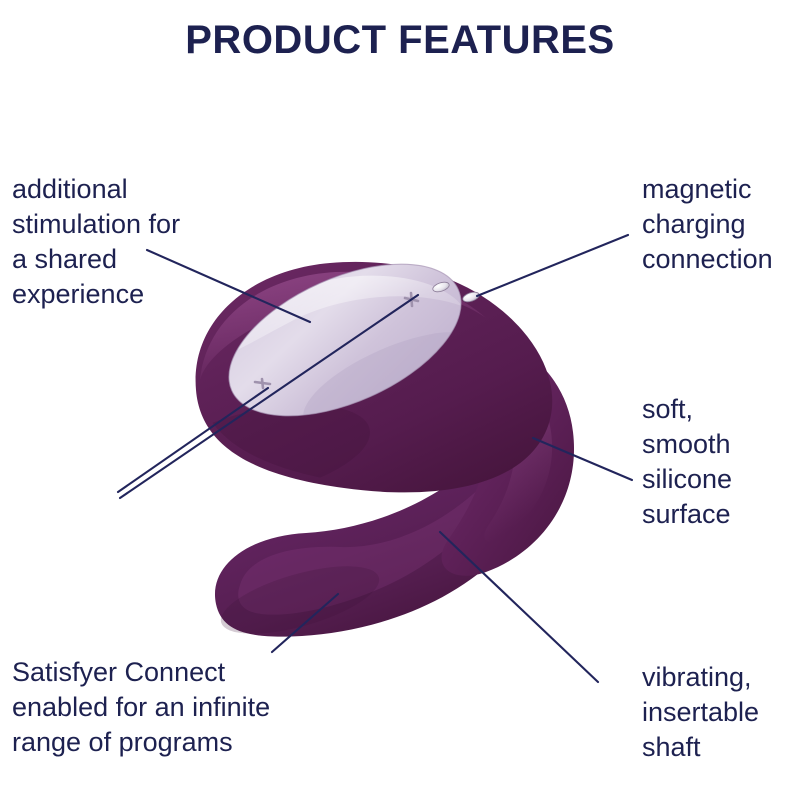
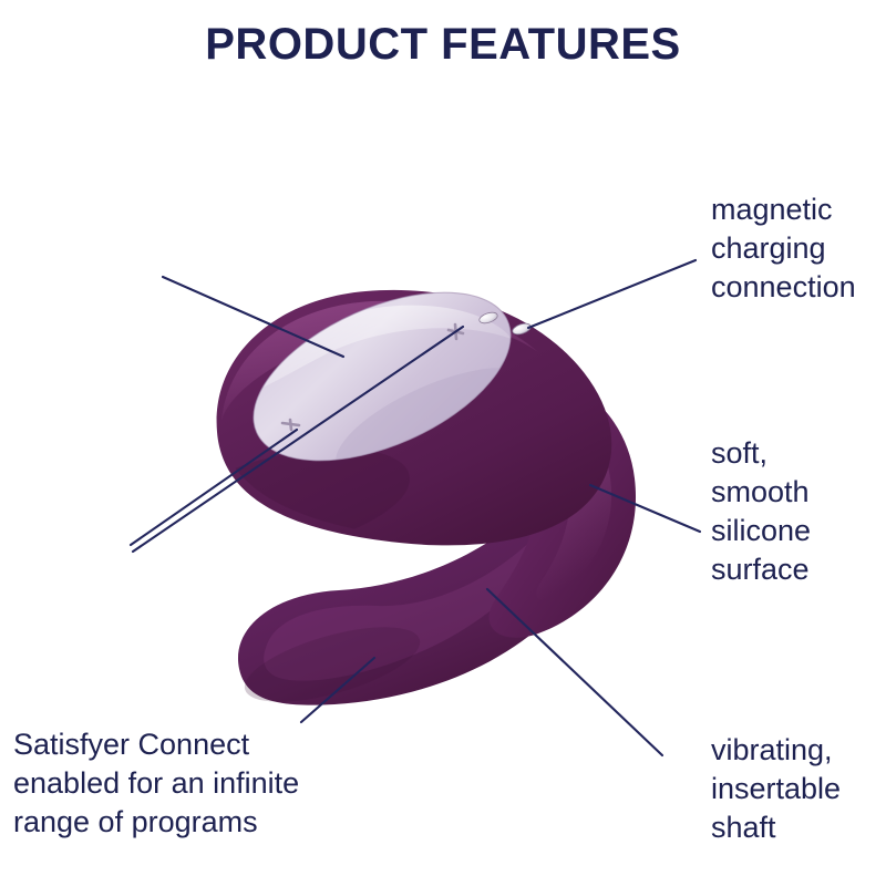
  PRODUCT FEATURES
- additional
- stimulation for
- a shared
- experience
  magnetic
  charging
  connection
  soft,
  smooth
  silicone
  surface
  Satisfyer Connect
  enabled for an infinite
  range of programs
  vibrating,
  insertable
  shaft
